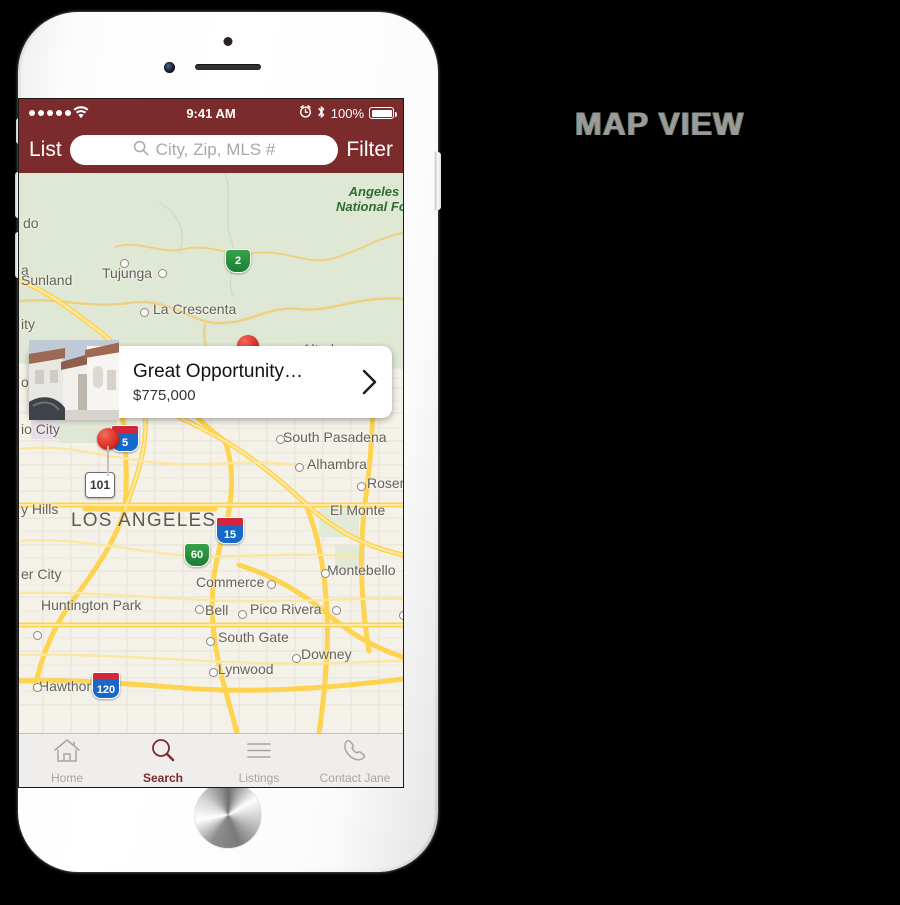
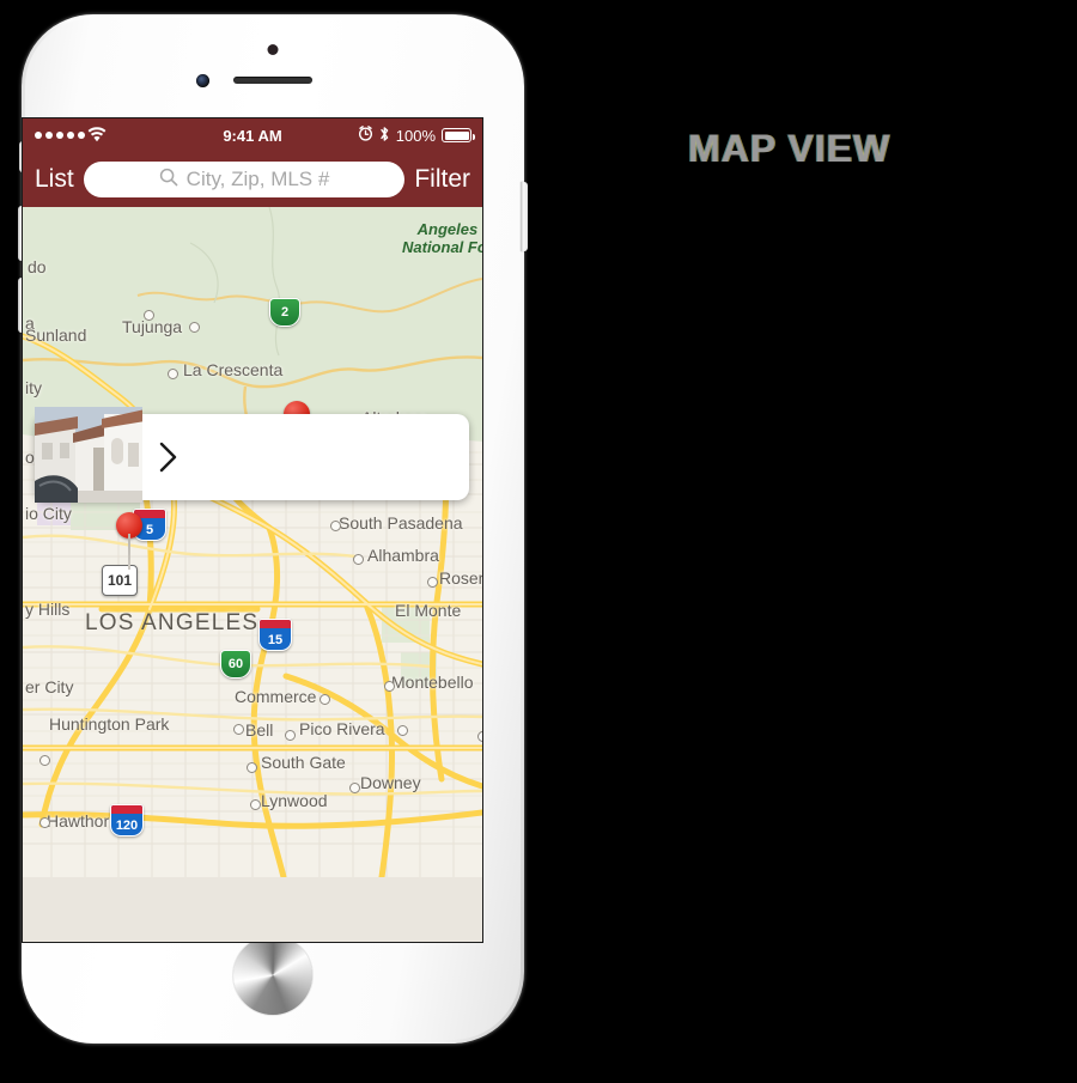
  9:41 AM
  100%
  List
  City, Zip, MLS #
  Filter
  Angeles
  National Fo
  do
  a
  Sunland
  Tujunga
  La Crescenta
  ity
  io City
  South Pasadena
  Alhambra
  y Hills
  El Monte
  er City
  Montebello
  Commerce
  Huntington Park
  Bell
  Pico Rivera
  South Gate
  Downey
  Lynwood
  Hawthor
  5
  101
  15
  60
  120
  2
  LOS ANGELES
- Great Opportunity…
- $775,000
- Home
- Search
- Listings
- Contact Jane
  MAP VIEW
